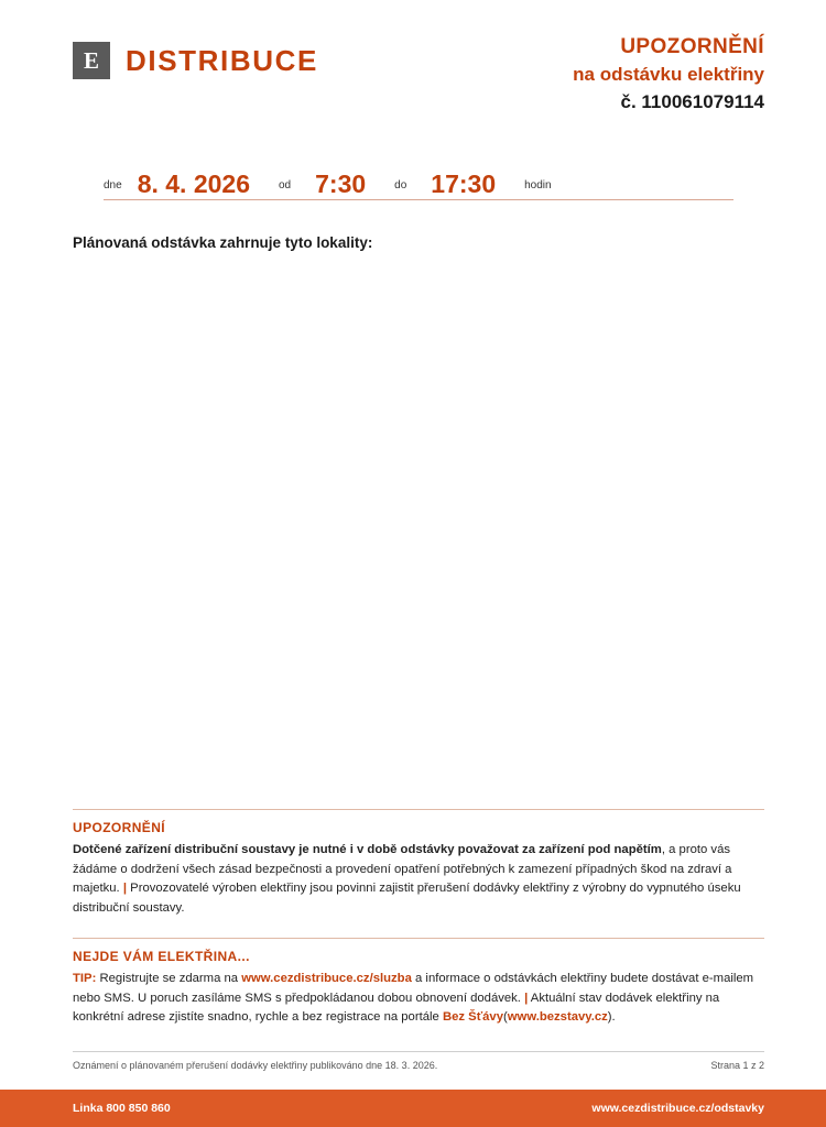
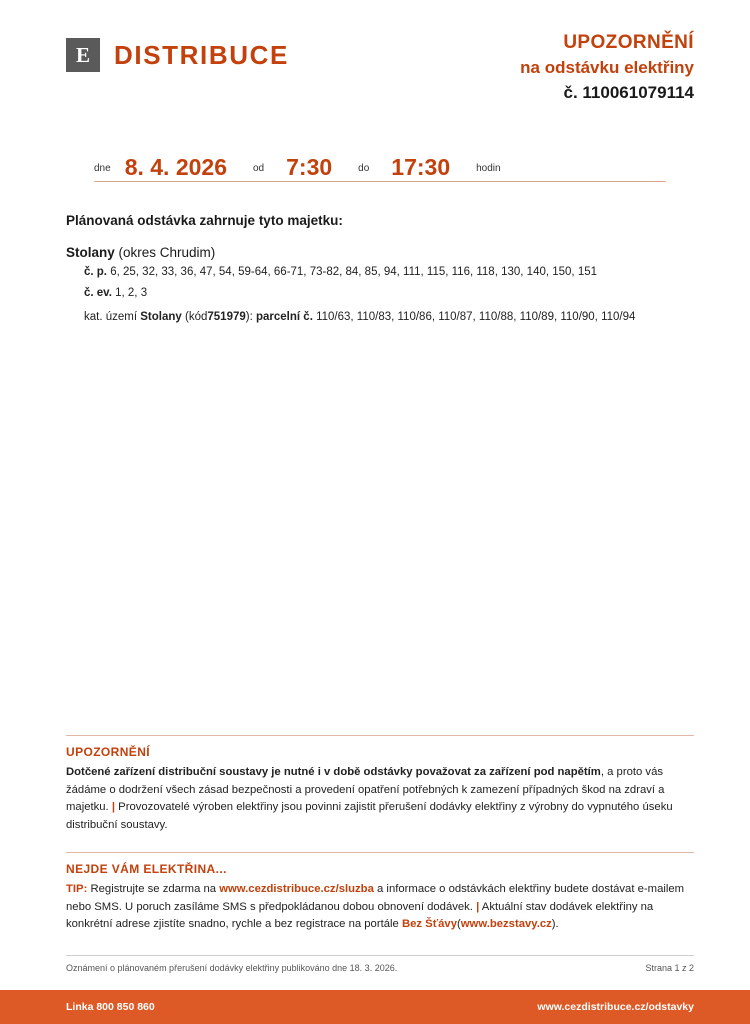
  E
  DISTRIBUCE
  UPOZORNĚNÍ
  na odstávku elektřiny
  č. 110061079114
  dne
  8. 4. 2026
  od
  7:30
  do
  17:30
  hodin
- Plánovaná odstávka zahrnuje tyto lokality:
+ Plánovaná odstávka zahrnuje tyto majetku:
+ Stolany (okres Chrudim)
+ č. p. 6, 25, 32, 33, 36, 47, 54, 59-64, 66-71, 73-82, 84, 85, 94, 111, 115, 116, 118, 130, 140, 150, 151
+ č. ev. 1, 2, 3
+ kat. území Stolany (kód751979): parcelní č. 110/63, 110/83, 110/86, 110/87, 110/88, 110/89, 110/90, 110/94
  UPOZORNĚNÍ
  Dotčené zařízení distribuční soustavy je nutné i v době odstávky považovat za zařízení pod napětím, a proto vás žádáme o dodržení všech zásad bezpečnosti a provedení opatření potřebných k zamezení případných škod na zdraví a majetku. | Provozovatelé výroben elektřiny jsou povinni zajistit přerušení dodávky elektřiny z výrobny do vypnutého úseku distribuční soustavy.
  NEJDE VÁM ELEKTŘINA...
  TIP: Registrujte se zdarma na www.cezdistribuce.cz/sluzba a informace o odstávkách elektřiny budete dostávat e-mailem nebo SMS. U poruch zasíláme SMS s předpokládanou dobou obnovení dodávek. | Aktuální stav dodávek elektřiny na konkrétní adrese zjistíte snadno, rychle a bez registrace na portále Bez Šťávy(www.bezstavy.cz).
  Oznámení o plánovaném přerušení dodávky elektřiny publikováno dne 18. 3. 2026.
  Strana 1 z 2
  Linka 800 850 860
  www.cezdistribuce.cz/odstavky
